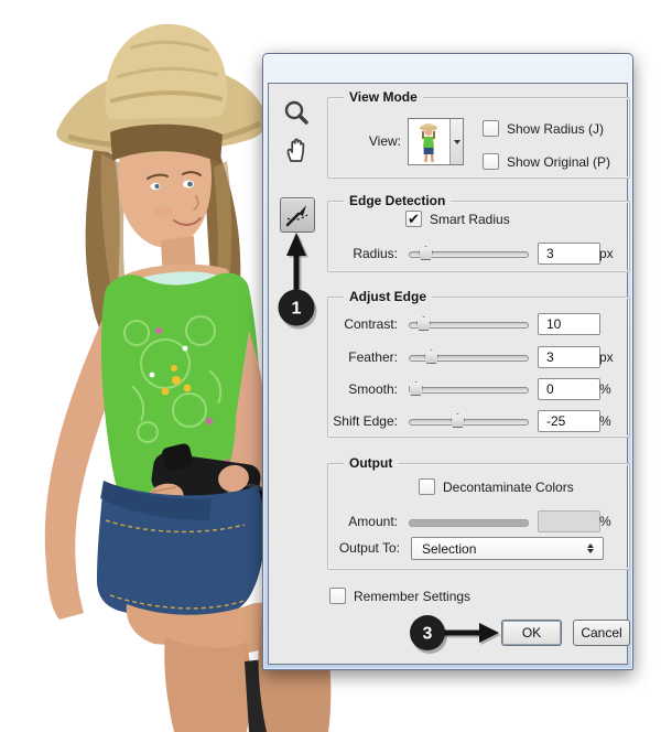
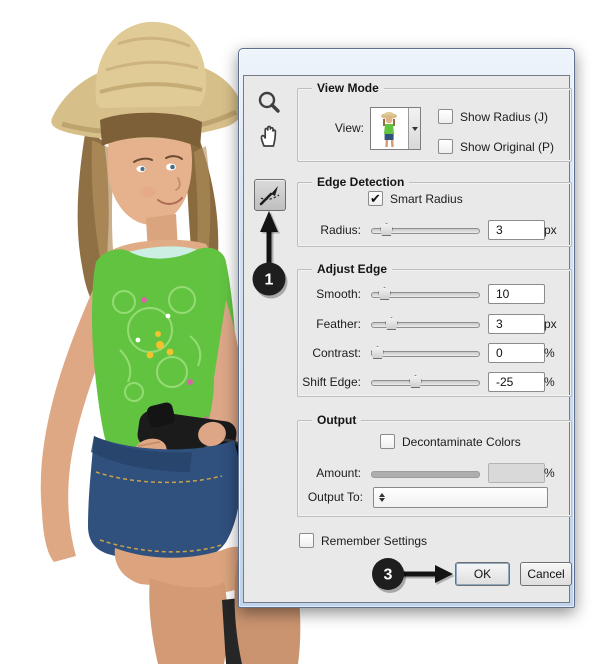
  View Mode
  View:
  Show Radius (J)
  Show Original (P)
  Edge Detection
  ✔
  Smart Radius
  Radius:
  3
  px
  Adjust Edge
- Contrast:
+ Smooth:
  10
  Feather:
  3
  px
- Smooth:
+ Contrast:
  0
  %
  Shift Edge:
  -25
  %
  Output
  Decontaminate Colors
  Amount:
  %
  Output To:
- Selection
  Remember Settings
  OK
  Cancel
  1
  3
